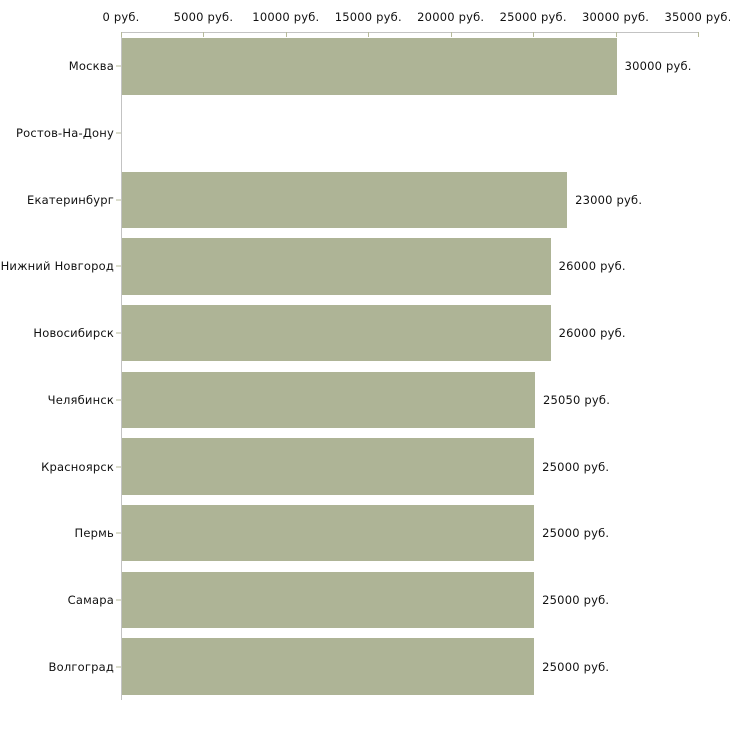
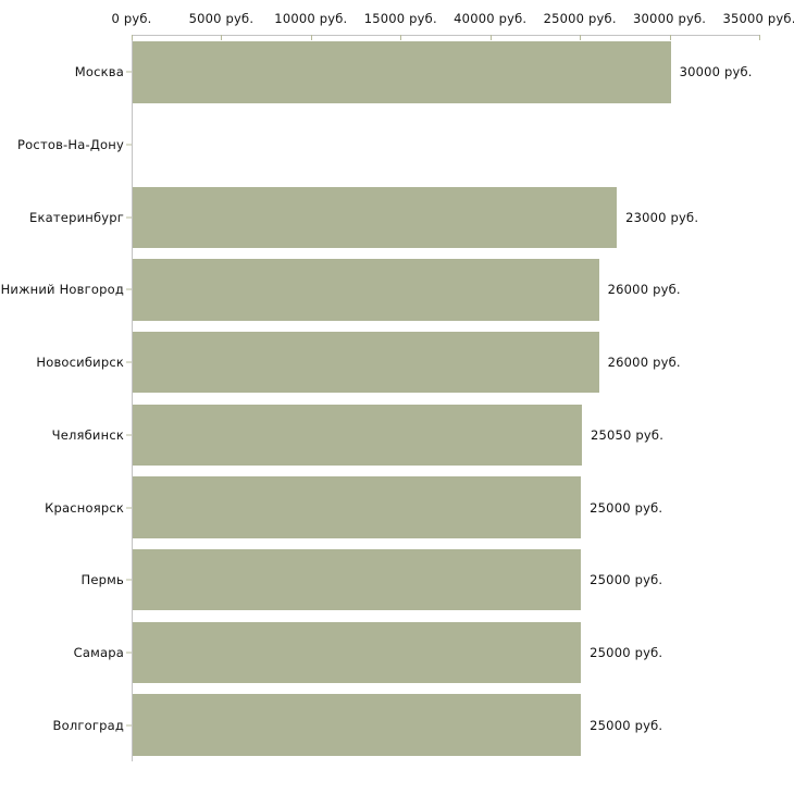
  0 руб.
  5000 руб.
  10000 руб.
  15000 руб.
- 20000 руб.
+ 40000 руб.
  25000 руб.
  30000 руб.
  35000 руб
  Москва
  Ростов-На-Дону
  Екатеринбург
  Нижний Новгород
  Новосибирск
  Челябинск
  Красноярск
  Пермь
  Самара
  Волгоград
  30000 руб.
  23000 руб.
  26000 руб.
  26000 руб.
  25050 руб.
  25000 руб.
  25000 руб.
  25000 руб.
  25000 руб.
